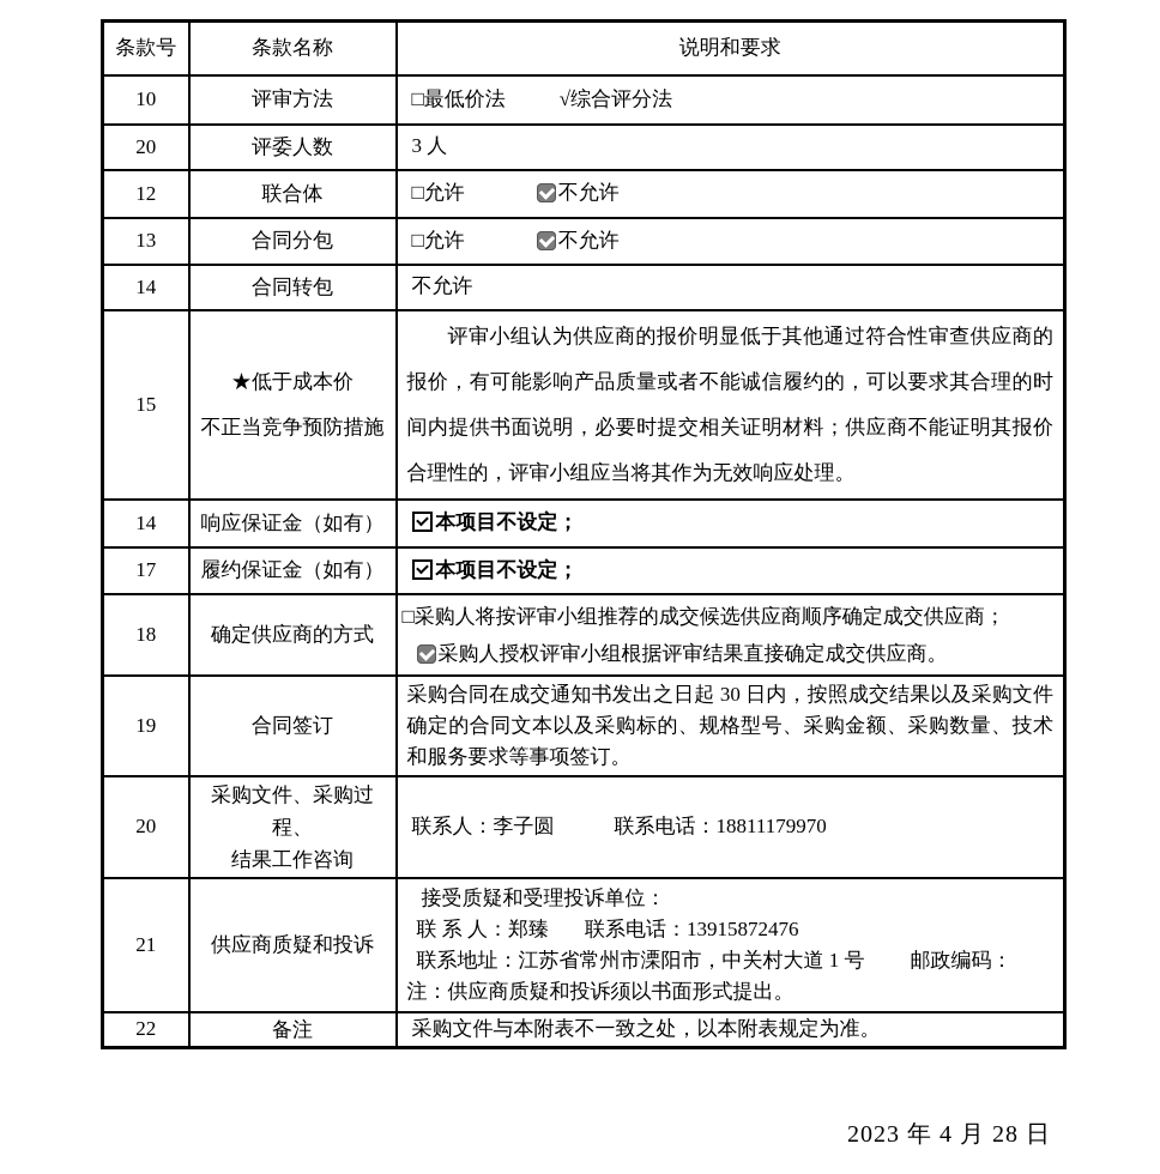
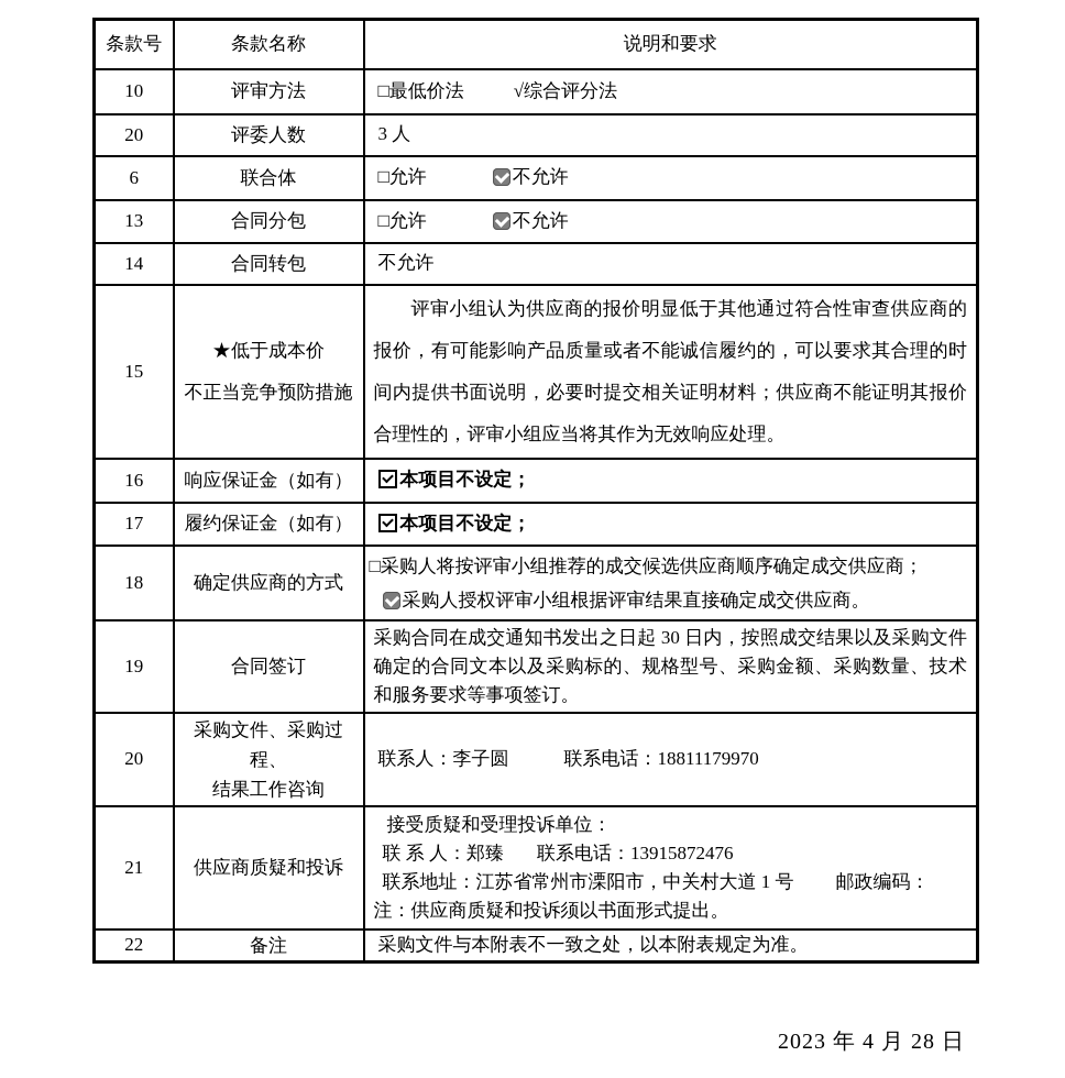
  条款号	条款名称	说明和要求
  10	评审方法	□最低价法 √综合评分法
  20	评委人数	3 人
- 12	联合体	□允许 不允许
+ 6	联合体	□允许 不允许
  13	合同分包	□允许 不允许
  14	合同转包	不允许
  15	★低于成本价 不正当竞争预防措施	评审小组认为供应商的报价明显低于其他通过符合性审查供应商的报价，有可能影响产品质量或者不能诚信履约的，可以要求其合理的时间内提供书面说明，必要时提交相关证明材料；供应商不能证明其报价合理性的，评审小组应当将其作为无效响应处理。
- 14	响应保证金（如有）	本项目不设定；
+ 16	响应保证金（如有）	本项目不设定；
  17	履约保证金（如有）	本项目不设定；
  18	确定供应商的方式	□采购人将按评审小组推荐的成交候选供应商顺序确定成交供应商； 采购人授权评审小组根据评审结果直接确定成交供应商。
  19	合同签订	采购合同在成交通知书发出之日起 30 日内，按照成交结果以及采购文件确定的合同文本以及采购标的、规格型号、采购金额、采购数量、技术和服务要求等事项签订。
  20	采购文件、采购过程、 结果工作咨询	联系人：李子圆 联系电话：18811179970
  21	供应商质疑和投诉	接受质疑和受理投诉单位： 联 系 人：郑臻 联系电话：13915872476 联系地址：江苏省常州市溧阳市，中关村大道 1 号 邮政编码： 注：供应商质疑和投诉须以书面形式提出。
  22	备注	采购文件与本附表不一致之处，以本附表规定为准。
  2023 年 4 月 28 日
